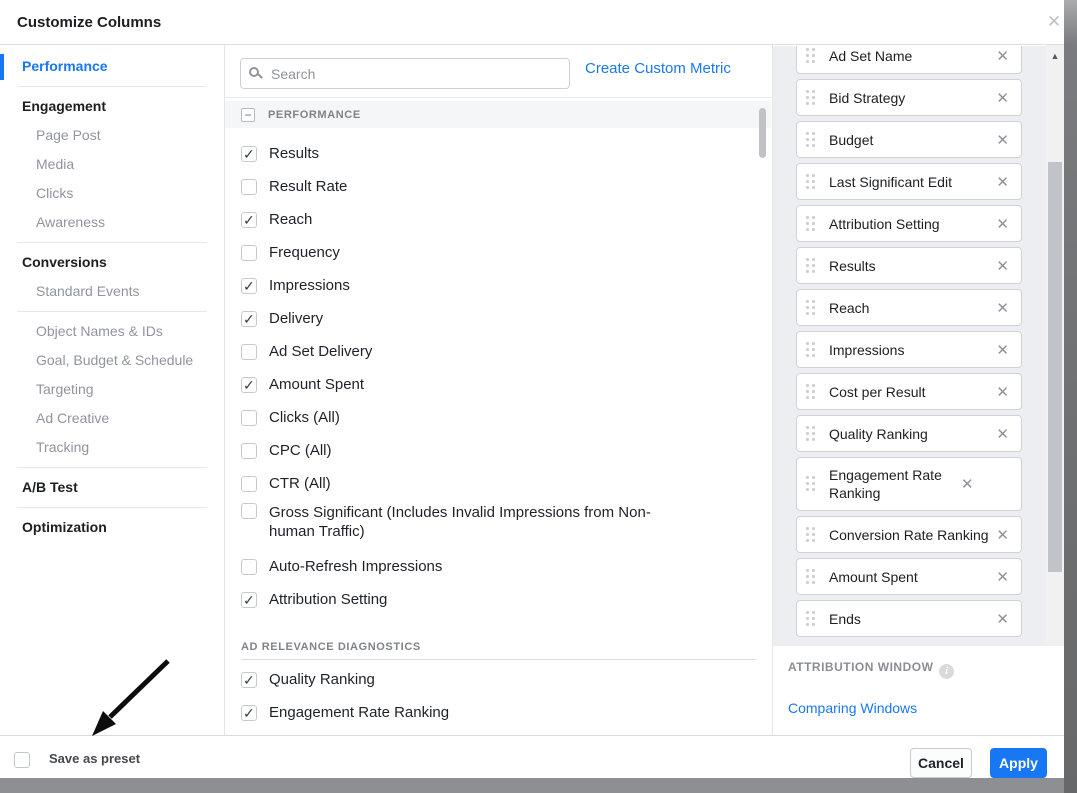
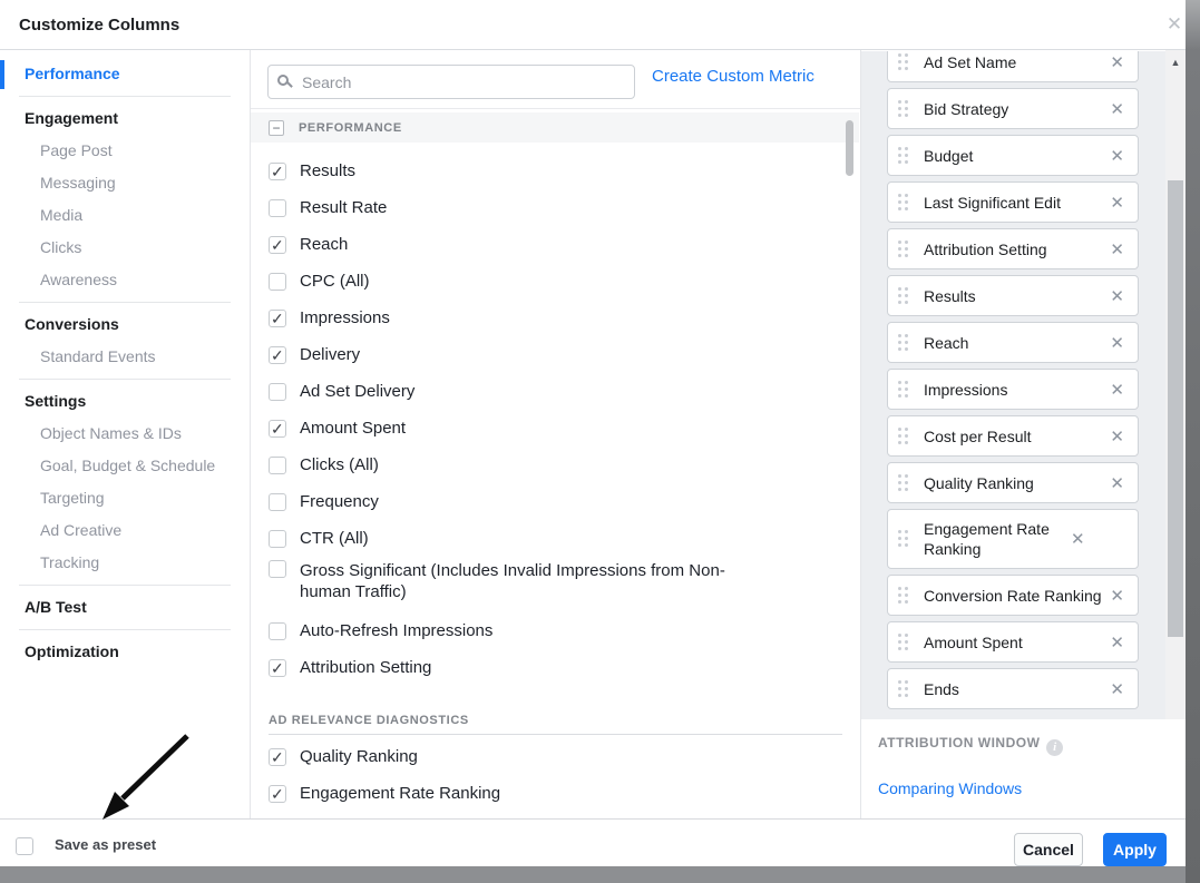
  Customize Columns
  ✕
  Performance
  Engagement
  Page Post
+ Messaging
  Media
  Clicks
  Awareness
  Conversions
  Standard Events
+ Settings
  Object Names & IDs
  Goal, Budget & Schedule
  Targeting
  Ad Creative
  Tracking
  A/B Test
  Optimization
  Search
  Create Custom Metric
  −
  PERFORMANCE
  Results
  Result Rate
  Reach
- Frequency
+ CPC (All)
  Impressions
  Delivery
  Ad Set Delivery
  Amount Spent
  Clicks (All)
- CPC (All)
+ Frequency
  CTR (All)
  Gross Significant (Includes Invalid Impressions from Non-human Traffic)
  Auto-Refresh Impressions
  Attribution Setting
  AD RELEVANCE DIAGNOSTICS
  Quality Ranking
  Engagement Rate Ranking
  Ad Set Name
  ✕
  Bid Strategy
  ✕
  Budget
  ✕
  Last Significant Edit
  ✕
  Attribution Setting
  ✕
  Results
  ✕
  Reach
  ✕
  Impressions
  ✕
  Cost per Result
  ✕
  Quality Ranking
  ✕
  Engagement Rate Ranking
  ✕
  Conversion Rate Ranking
  ✕
  Amount Spent
  ✕
  Ends
  ✕
  ▲
  ATTRIBUTION WINDOW i
  Comparing Windows
  Save as preset
  Cancel
  Apply
